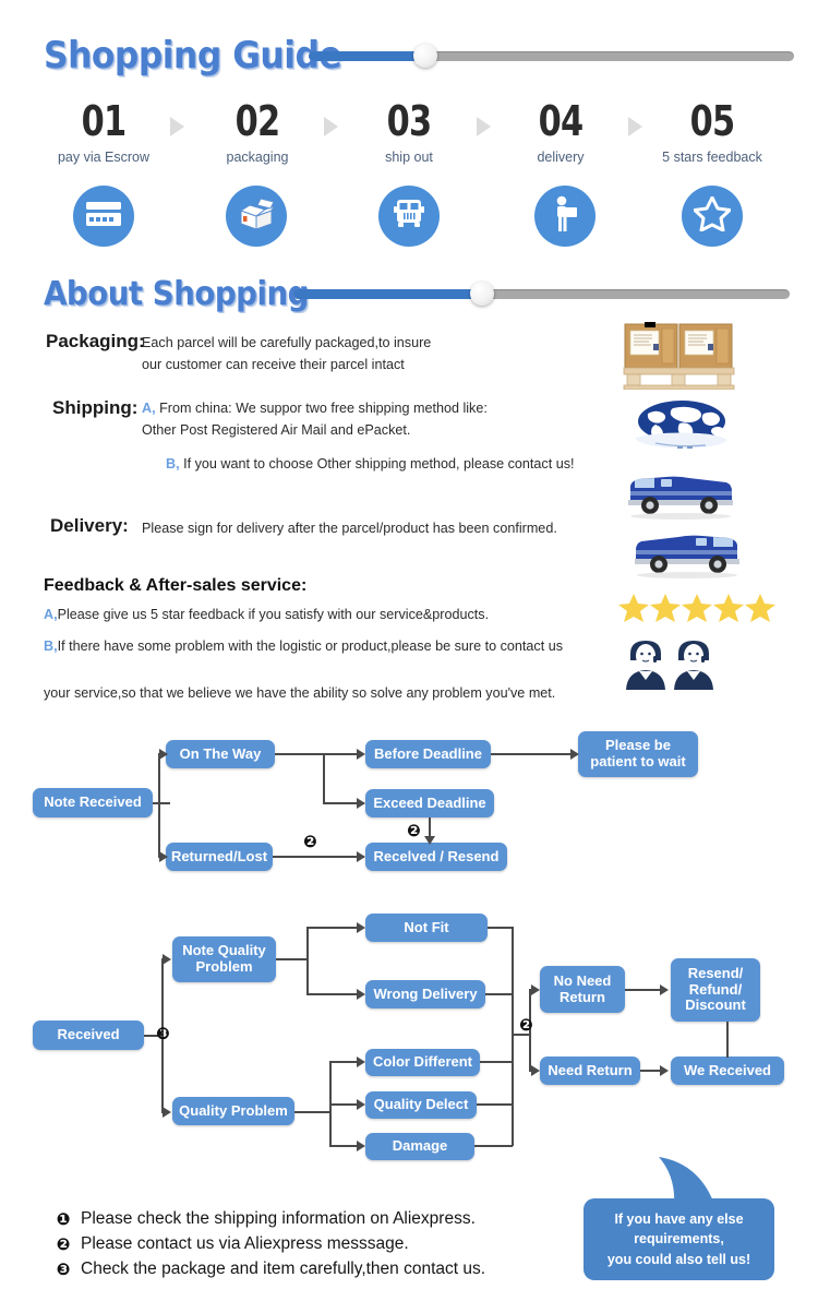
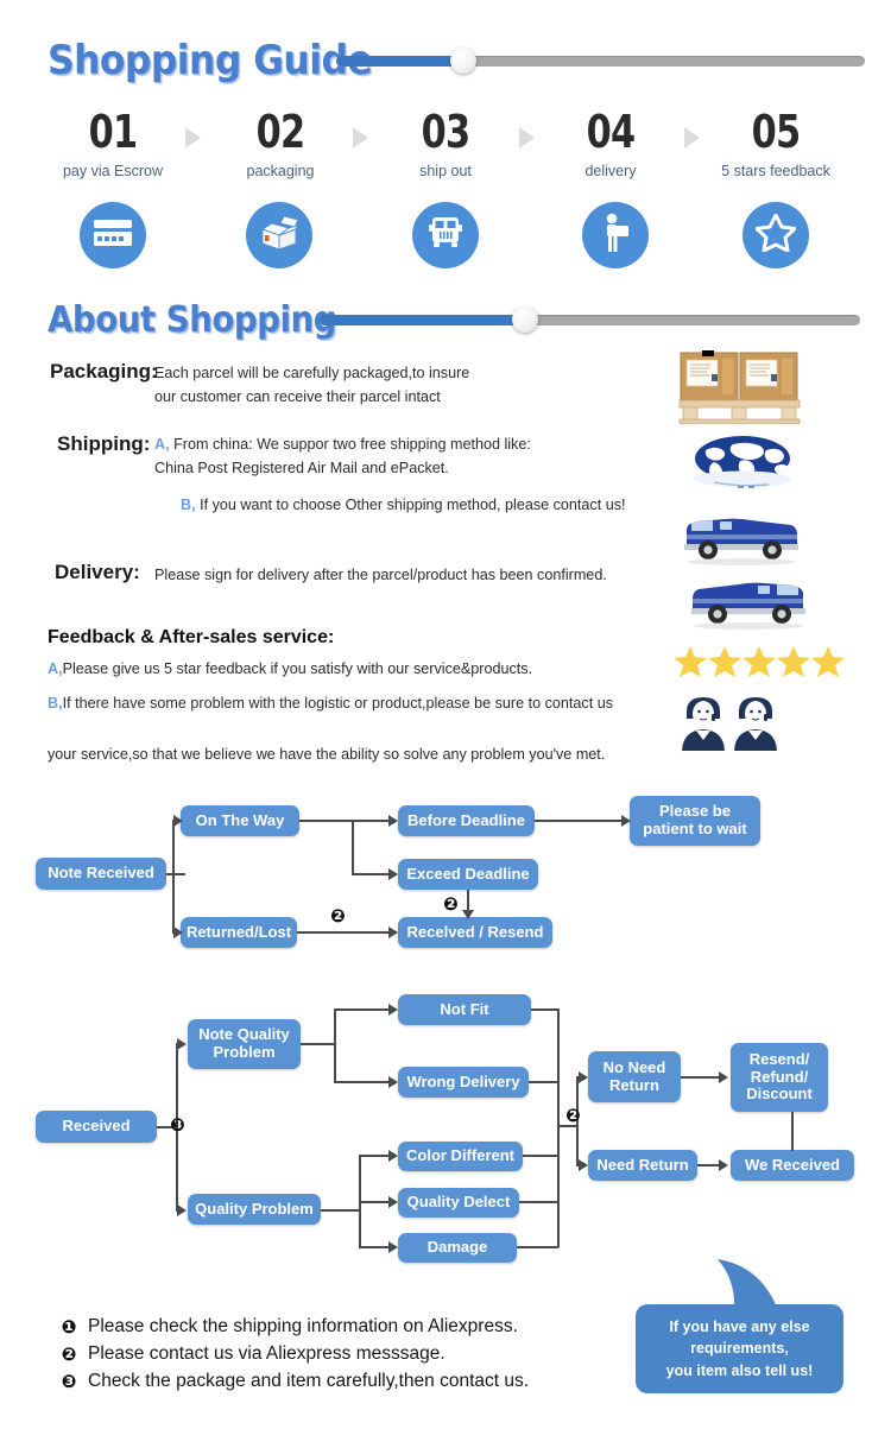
  Shopping Guid
  01
  pay via Escrow
  02
  packaging
  03
  ship out
  04
  delivery
  05
  5 stars feedback
  About Shoppin
  Packaging:
  Each parcel will be carefully packaged,to insure
  our customer can receive their parcel intact
  Shipping:
  A, From china: We suppor two free shipping method like:
- Other Post Registered Air Mail and ePacket.
+ China Post Registered Air Mail and ePacket.
  B, If you want to choose Other shipping method, please contact us!
  Delivery:
  Please sign for delivery after the parcel/product has been confirmed.
  Feedback & After-sales service:
  A,Please give us 5 star feedback if you satisfy with our service&products.
  B,If there have some problem with the logistic or product,please be sure to contact us
  your service,so that we believe we have the ability so solve any problem you've met.
  Note Received
  On The Way
  Returned/Lost
  Before Deadline
  Exceed Deadline
  Recelved / Resend
  Please be
  patient to wait
  ❷
  ❷
  Received
  Note Quality
  Problem
  Quality Problem
  Not Fit
  Wrong Delivery
  Color Different
  Quality Delect
  Damage
  No Need
  Return
  Need Return
  Resend/
  Refund/
  Discount
  We Received
  ❸
  ❷
  ❶
  Please check the shipping information on Aliexpress.
  ❷
  Please contact us via Aliexpress messsage.
  ❸
  Check the package and item carefully,then contact us.
  If you have any else
  requirements,
- you could also tell us!
+ you item also tell us!
